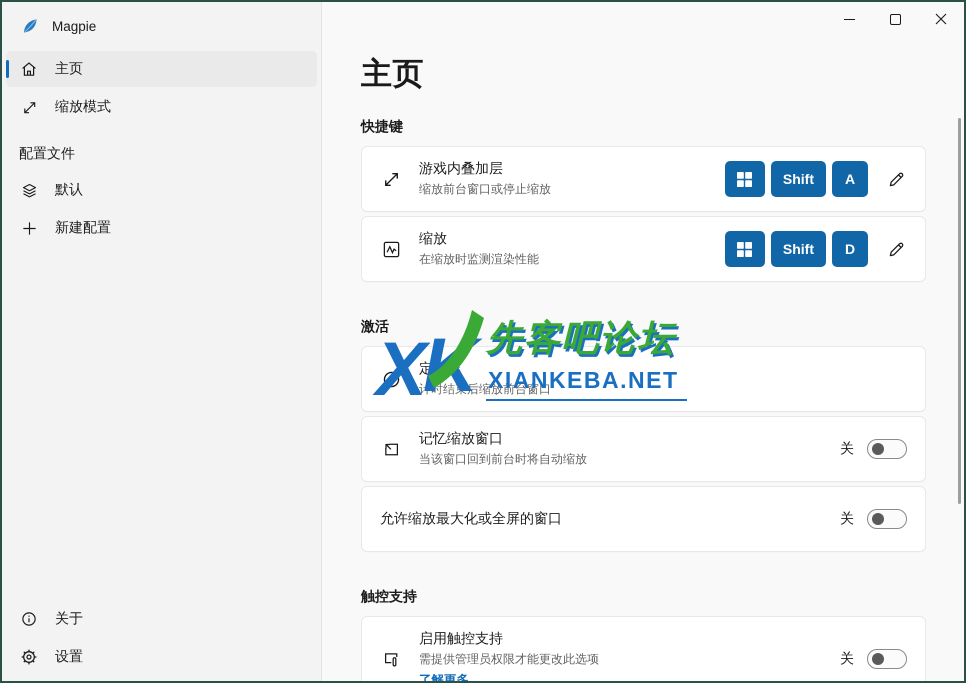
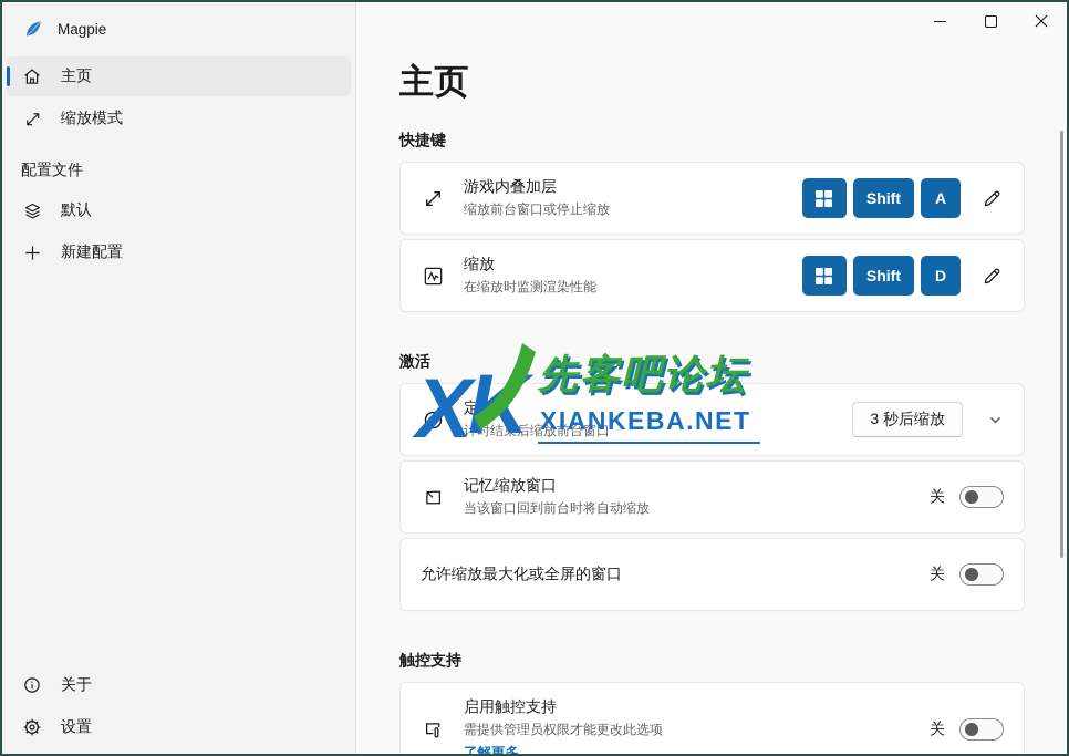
  Magpie
  主页
  缩放模式
  配置文件
  默认
  新建配置
  关于
  设置
  主页
  快捷键
  游戏内叠加层
  缩放前台窗口或停止缩放
  Shift
  A
  缩放
  在缩放时监测渲染性能
  Shift
  D
  激活
  计时结束后缩放前台窗口
+ 3 秒后缩放
  记忆缩放窗口
  当该窗口回到前台时将自动缩放
  关
  允许缩放最大化或全屏的窗口
  关
  触控支持
  启用触控支持
  需提供管理员权限才能更改此选项
  了解更多
  关
  X
  先客吧论坛
  XIANKEBA.NET
